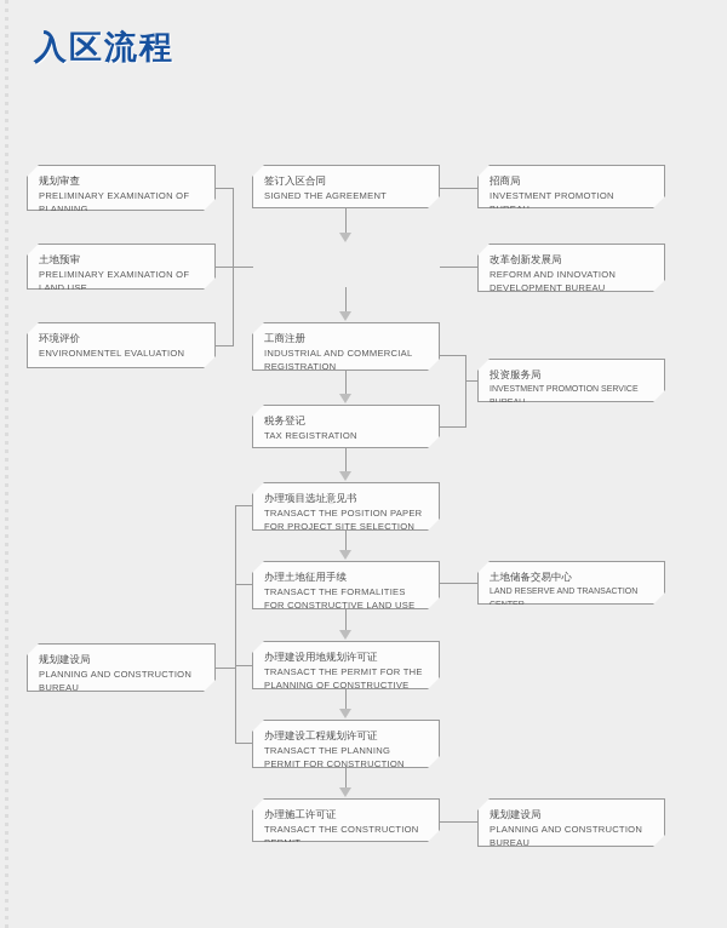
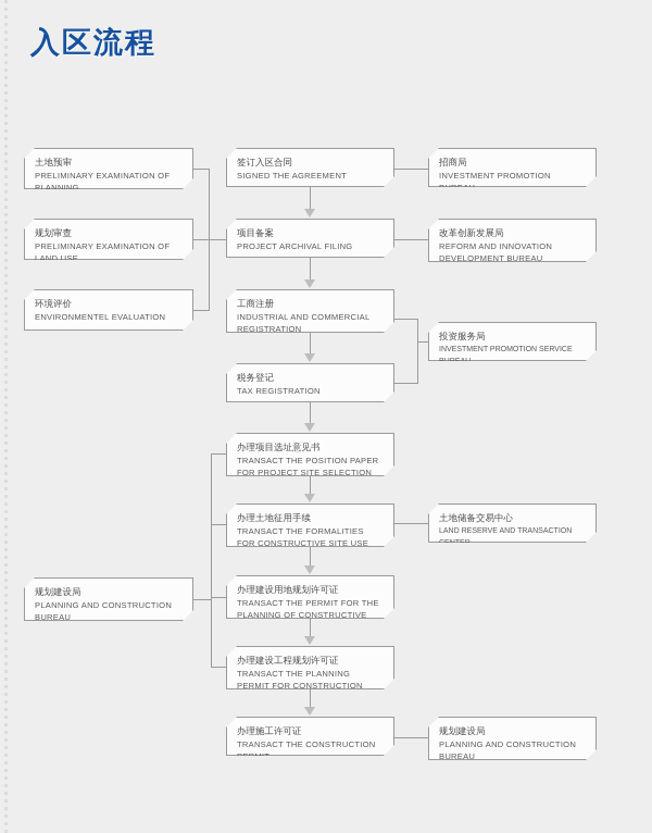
  入区流程
- 规划审查
+ 土地预审
  PRELIMINARY EXAMINATION OF PLANNING
- 土地预审
+ 规划审查
  PRELIMINARY EXAMINATION OF LAND USE
  环境评价
  ENVIRONMENTEL EVALUATION
  规划建设局
  PLANNING AND CONSTRUCTION BUREAU
  签订入区合同
  SIGNED THE AGREEMENT
+ 项目备案
+ PROJECT ARCHIVAL FILING
  工商注册
  INDUSTRIAL AND COMMERCIAL REGISTRATION
  税务登记
  TAX REGISTRATION
  办理项目选址意见书
  TRANSACT THE POSITION PAPER FOR PROJECT SITE SELECTION
  办理土地征用手续
- TRANSACT THE FORMALITIES FOR CONSTRUCTIVE LAND USE
+ TRANSACT THE FORMALITIES FOR CONSTRUCTIVE SITE USE
  办理建设用地规划许可证
  TRANSACT THE PERMIT FOR THE PLANNING OF CONSTRUCTIVE
  办理建设工程规划许可证
  TRANSACT THE PLANNING PERMIT FOR CONSTRUCTION
  办理施工许可证
  TRANSACT THE CONSTRUCTION
  招商局
  INVESTMENT PROMOTION
  改革创新发展局
  REFORM AND INNOVATION DEVELOPMENT BUREAU
  投资服务局
  土地储备交易中心
  规划建设局
  PLANNING AND CONSTRUCTION BUREAU
